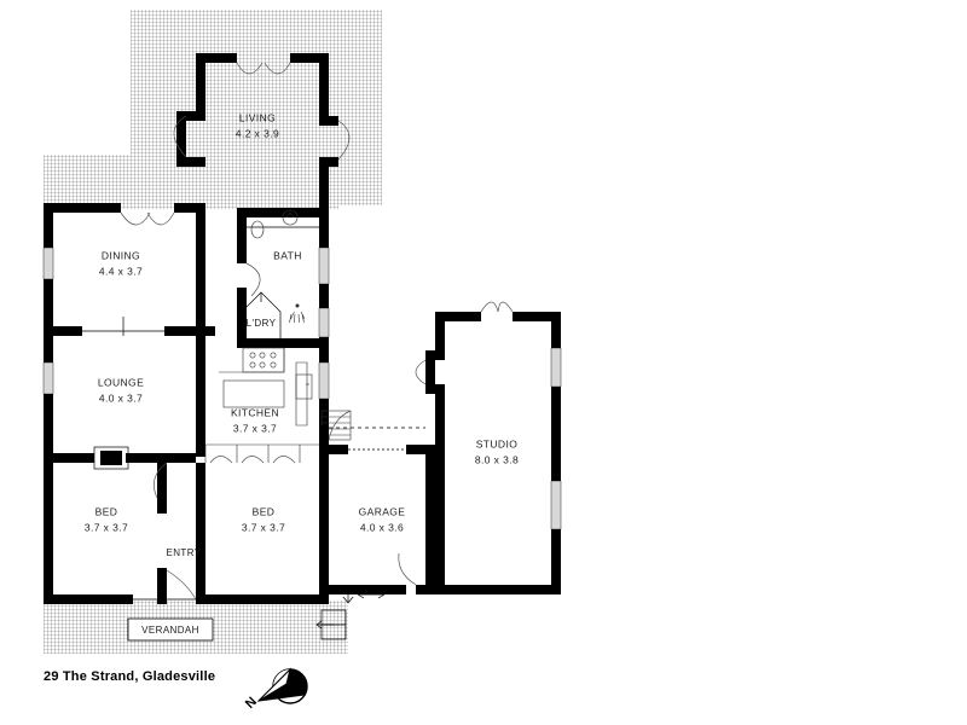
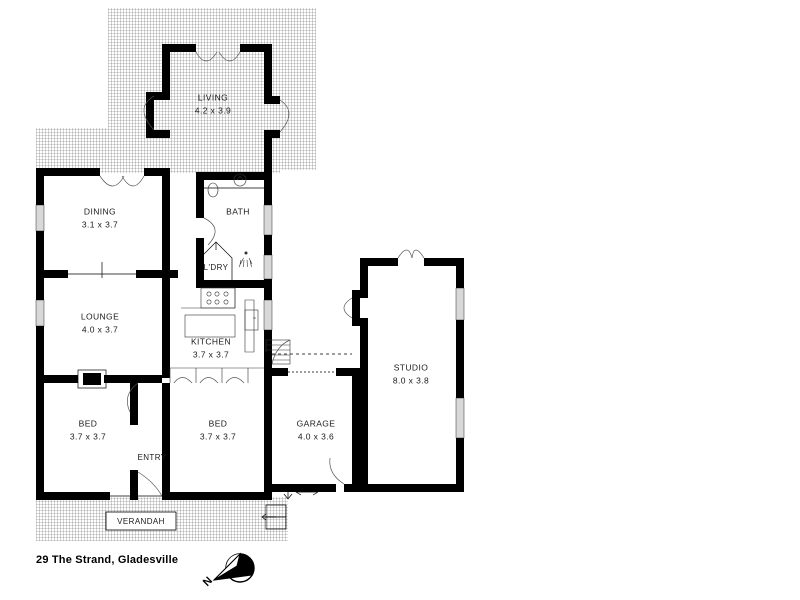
  LIVING
  4.2 x 3.9
  DINING
- 4.4 x 3.7
+ 3.1 x 3.7
  LOUNGE
  4.0 x 3.7
  BATH
  L'DRY
  KITCHEN
  3.7 x 3.7
  BED
  3.7 x 3.7
  BED
  3.7 x 3.7
  ENTRY
  GARAGE
  4.0 x 3.6
  STUDIO
  8.0 x 3.8
  VERANDAH
  29 The Strand, Gladesville
